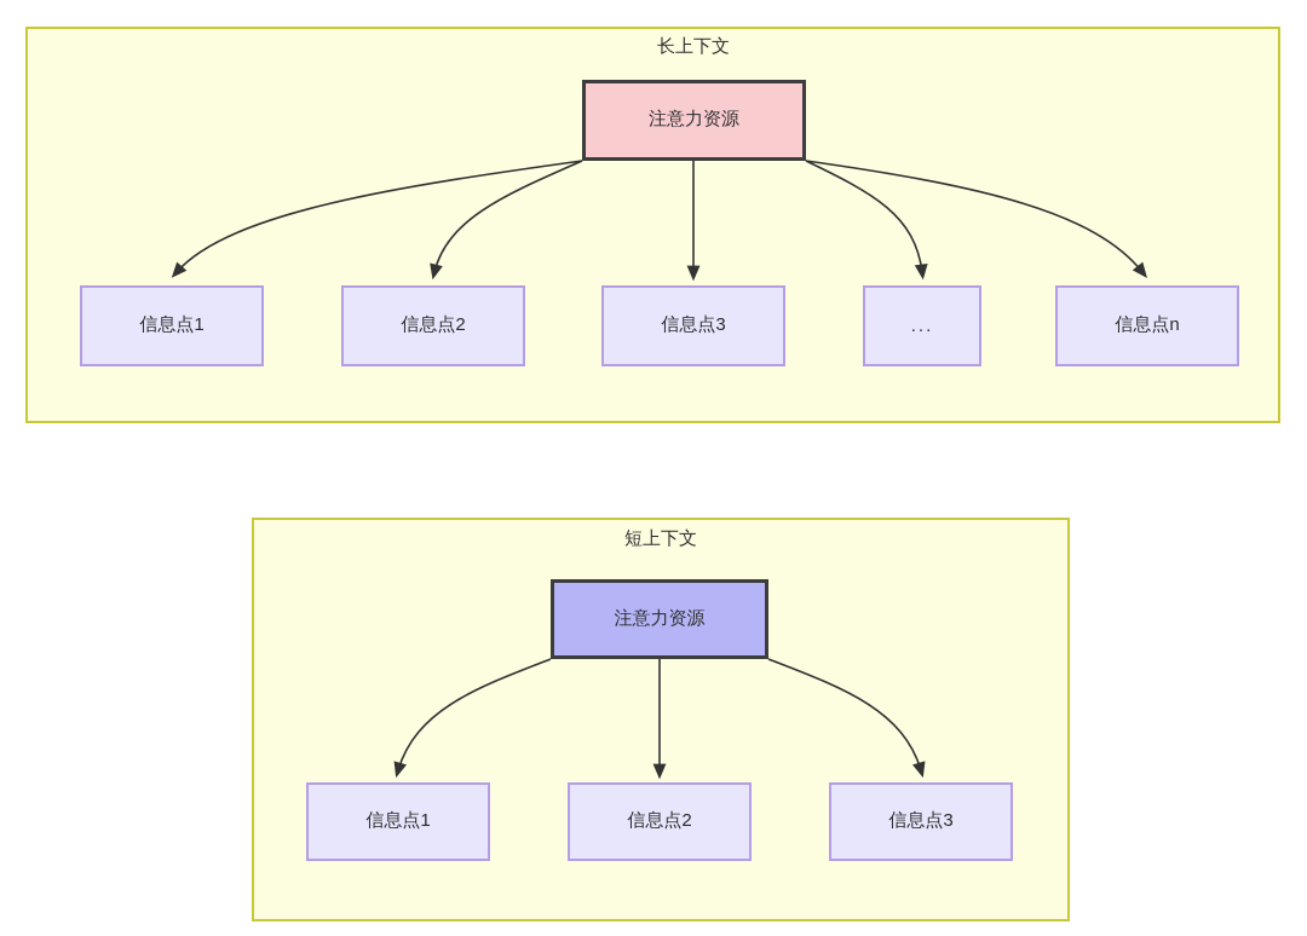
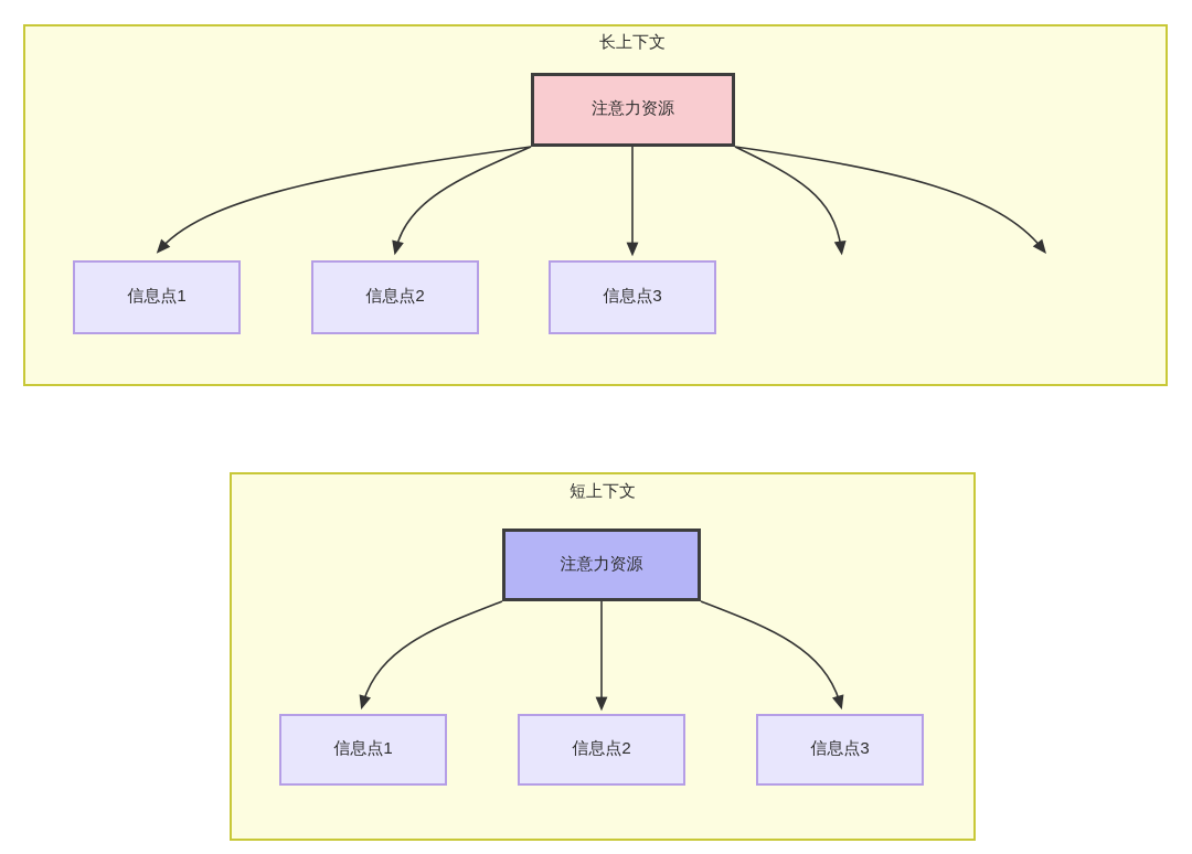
  长上下文
  注意力资源
  信息点1
  信息点2
  信息点3
- ...
- 信息点n
  短上下文
  注意力资源
  信息点1
  信息点2
  信息点3
